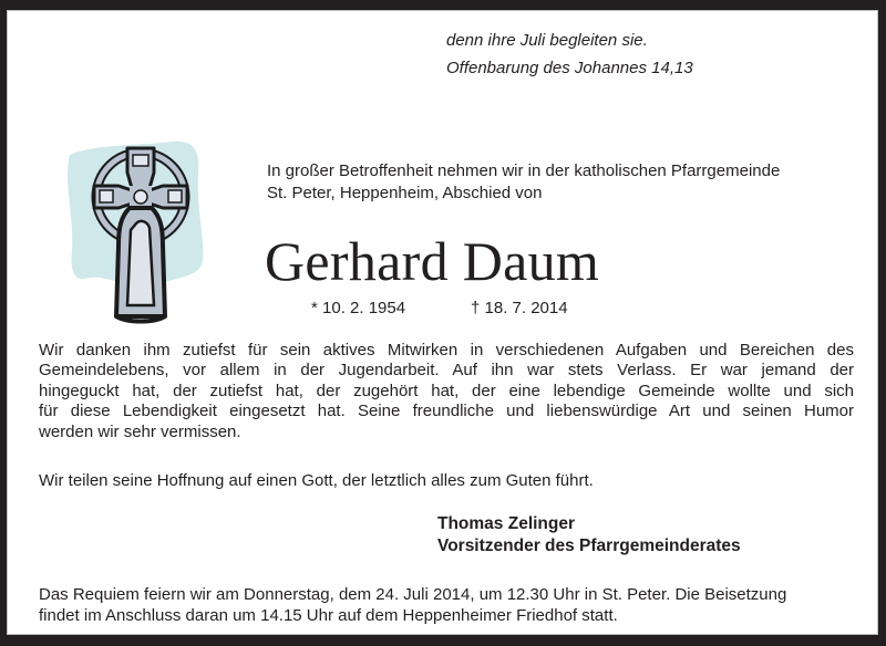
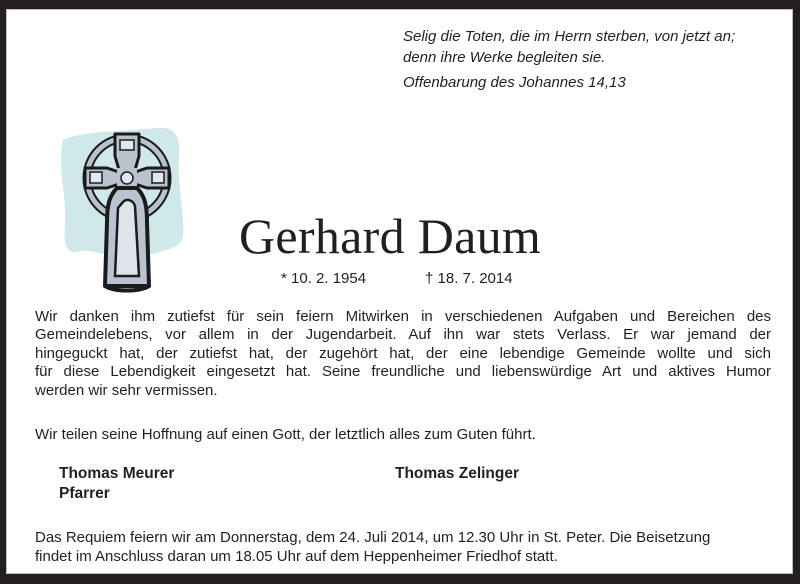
+ Selig die Toten, die im Herrn sterben, von jetzt an;
- denn ihre Juli begleiten sie.
+ denn ihre Werke begleiten sie.
  Offenbarung des Johannes 14,13
- In großer Betroffenheit nehmen wir in der katholischen Pfarrgemeinde
- St. Peter, Heppenheim, Abschied von
  Gerhard Daum
  * 10. 2. 1954
  † 18. 7. 2014
- Wir danken ihm zutiefst für sein aktives Mitwirken in verschiedenen Aufgaben und Bereichen des
+ Wir danken ihm zutiefst für sein feiern Mitwirken in verschiedenen Aufgaben und Bereichen des
  Gemeindelebens, vor allem in der Jugendarbeit. Auf ihn war stets Verlass. Er war jemand der
  hingeguckt hat, der zutiefst hat, der zugehört hat, der eine lebendige Gemeinde wollte und sich
- für diese Lebendigkeit eingesetzt hat. Seine freundliche und liebenswürdige Art und seinen Humor
+ für diese Lebendigkeit eingesetzt hat. Seine freundliche und liebenswürdige Art und aktives Humor
  werden wir sehr vermissen.
  Wir teilen seine Hoffnung auf einen Gott, der letztlich alles zum Guten führt.
+ Thomas Meurer
+ Pfarrer
  Thomas Zelinger
- Vorsitzender des Pfarrgemeinderates
  Das Requiem feiern wir am Donnerstag, dem 24. Juli 2014, um 12.30 Uhr in St. Peter. Die Beisetzung
- findet im Anschluss daran um 14.15 Uhr auf dem Heppenheimer Friedhof statt.
+ findet im Anschluss daran um 18.05 Uhr auf dem Heppenheimer Friedhof statt.
